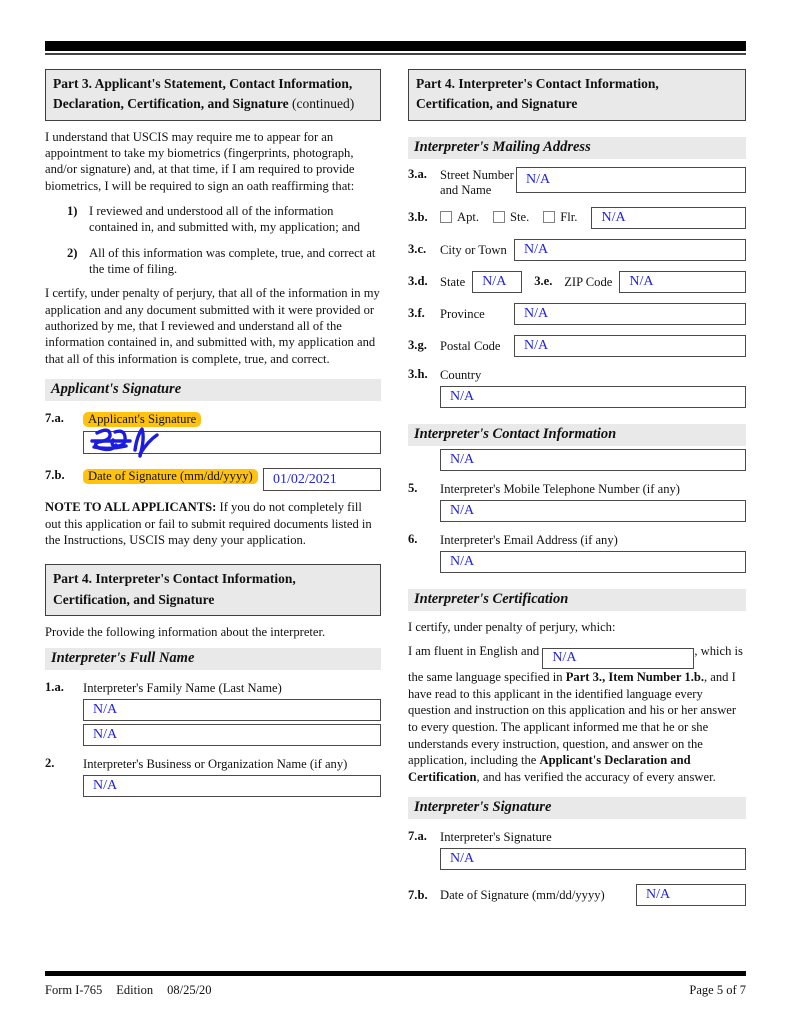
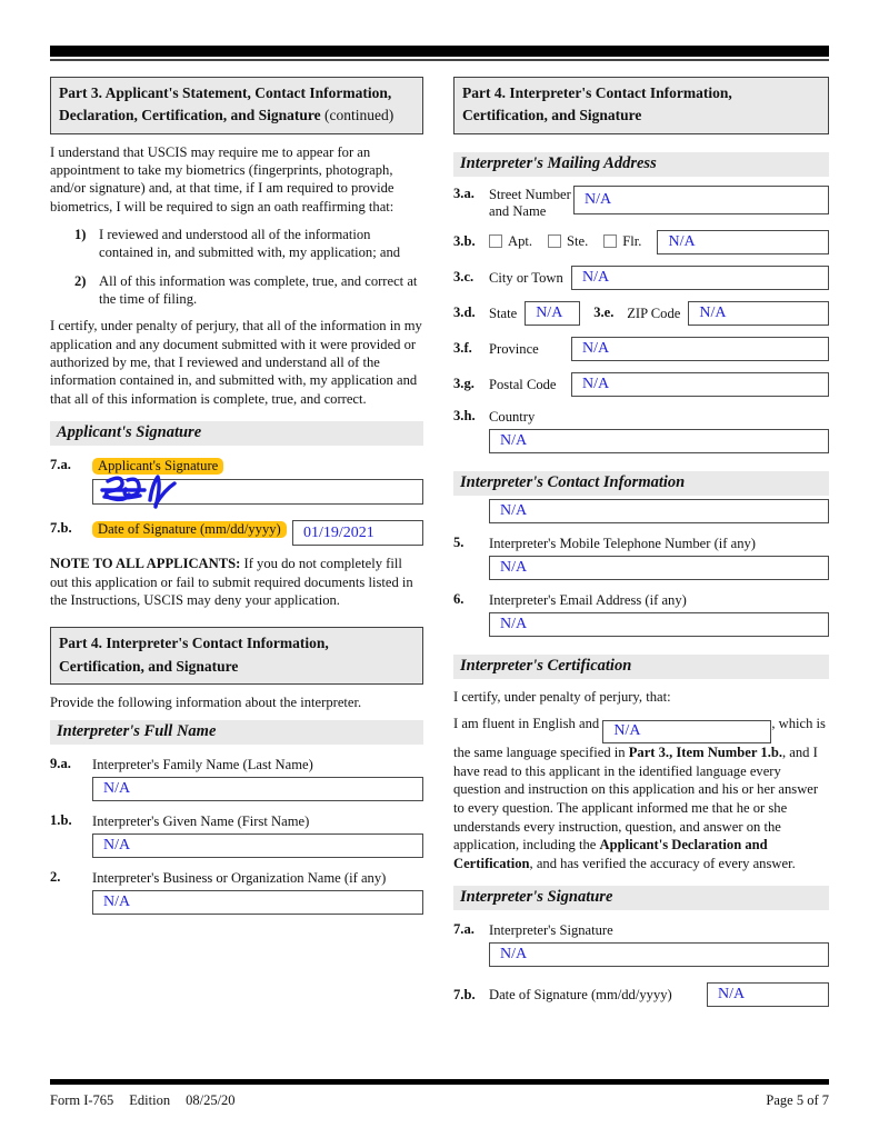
  Part 3. Applicant's Statement, Contact Information, Declaration, Certification, and Signature (continued)
  I understand that USCIS may require me to appear for an appointment to take my biometrics (fingerprints, photograph, and/or signature) and, at that time, if I am required to provide biometrics, I will be required to sign an oath reaffirming that:
  1)
  I reviewed and understood all of the information contained in, and submitted with, my application; and
  2)
  All of this information was complete, true, and correct at the time of filing.
  I certify, under penalty of perjury, that all of the information in my application and any document submitted with it were provided or authorized by me, that I reviewed and understand all of the information contained in, and submitted with, my application and that all of this information is complete, true, and correct.
  Applicant's Signature
  7.a.
  Applicant's Signature
  7.b.
  Date of Signature (mm/dd/yyyy)
- 01/02/2021
+ 01/19/2021
  NOTE TO ALL APPLICANTS: If you do not completely fill out this application or fail to submit required documents listed in the Instructions, USCIS may deny your application.
  Part 4. Interpreter's Contact Information, Certification, and Signature
  Provide the following information about the interpreter.
  Interpreter's Full Name
- 1.a.
+ 9.a.
  Interpreter's Family Name (Last Name)
  N/A
+ 1.b.
+ Interpreter's Given Name (First Name)
  N/A
  2.
  Interpreter's Business or Organization Name (if any)
  N/A
  Part 4. Interpreter's Contact Information, Certification, and Signature
  Interpreter's Mailing Address
  3.a.
  Street Number
  and Name
  N/A
  3.b.
  Apt.
  Ste.
  Flr.
  N/A
  3.c.
  City or Town
  N/A
  3.d.
  State
  N/A
  3.e.
  ZIP Code
  N/A
  3.f.
  Province
  N/A
  3.g.
  Postal Code
  N/A
  3.h.
  Country
  N/A
  Interpreter's Contact Information
  N/A
  5.
  Interpreter's Mobile Telephone Number (if any)
  N/A
  6.
  Interpreter's Email Address (if any)
  N/A
  Interpreter's Certification
- I certify, under penalty of perjury, which:
+ I certify, under penalty of perjury, that:
  I am fluent in English and
  N/A
  , which is the same language specified in Part 3., Item Number 1.b., and I have read to this applicant in the identified language every question and instruction on this application and his or her answer to every question. The applicant informed me that he or she understands every instruction, question, and answer on the application, including the Applicant's Declaration and Certification, and has verified the accuracy of every answer.
  Interpreter's Signature
  7.a.
  Interpreter's Signature
  N/A
  7.b.
  Date of Signature (mm/dd/yyyy)
  N/A
  Form I-765 Edition 08/25/20
  Page 5 of 7
